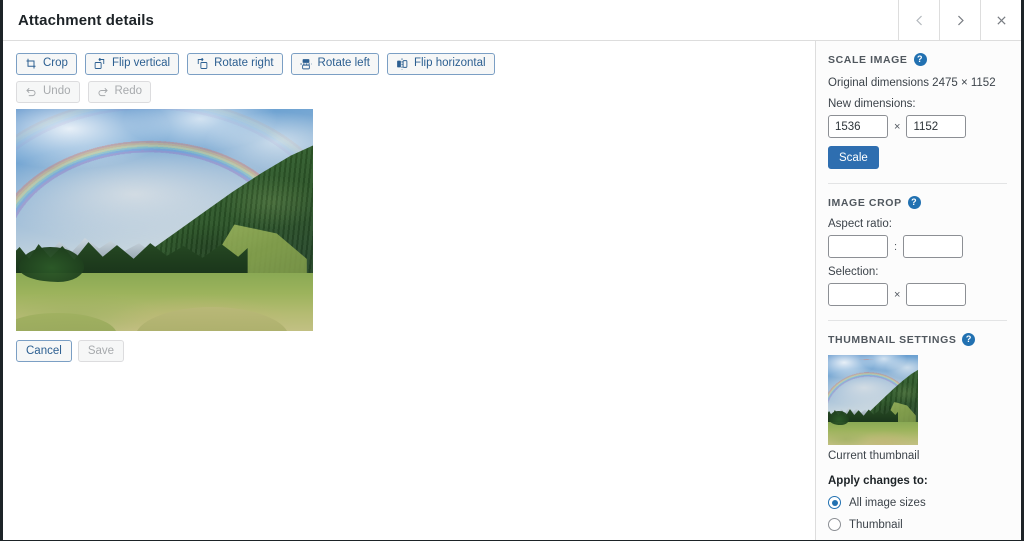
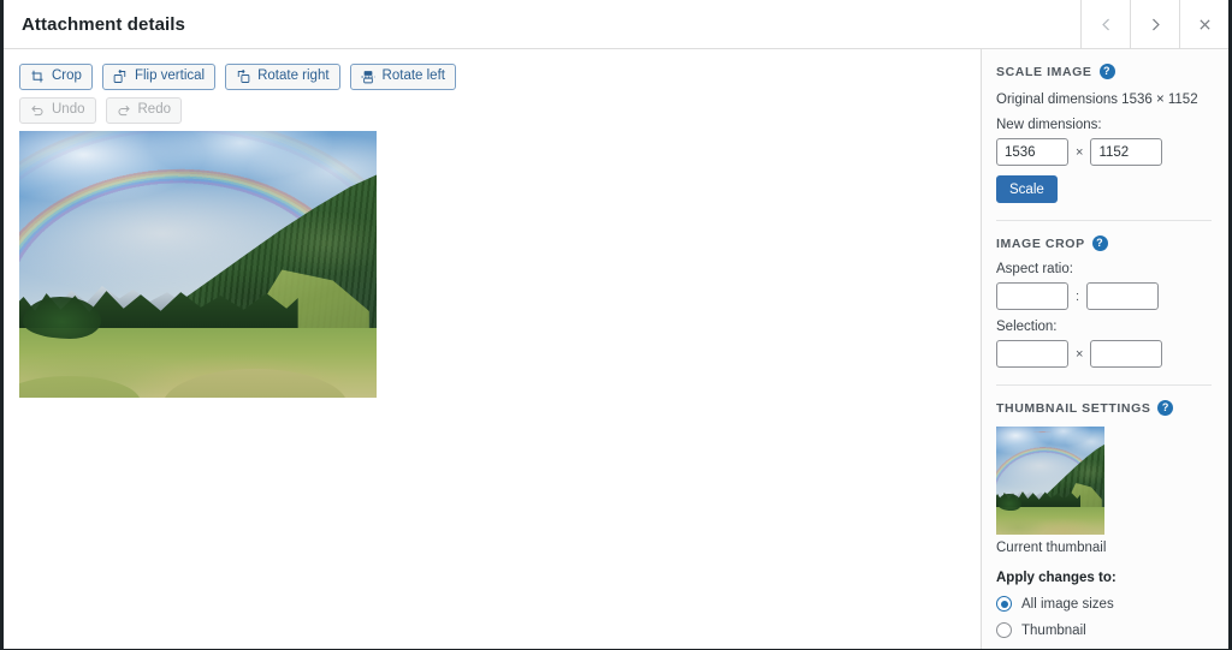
  Attachment details
  Crop
  Flip vertical
  Rotate right
  Rotate left
- Flip horizontal
  Undo
  Redo
- Cancel
- Save
  SCALE IMAGE
  ?
- Original dimensions 2475 × 1152
+ Original dimensions 1536 × 1152
  New dimensions:
  1536
  ×
  1152
  Scale
  IMAGE CROP
  ?
  Aspect ratio:
  :
  Selection:
  ×
  THUMBNAIL SETTINGS
  ?
  Current thumbnail
  Apply changes to:
  All image sizes
  Thumbnail
